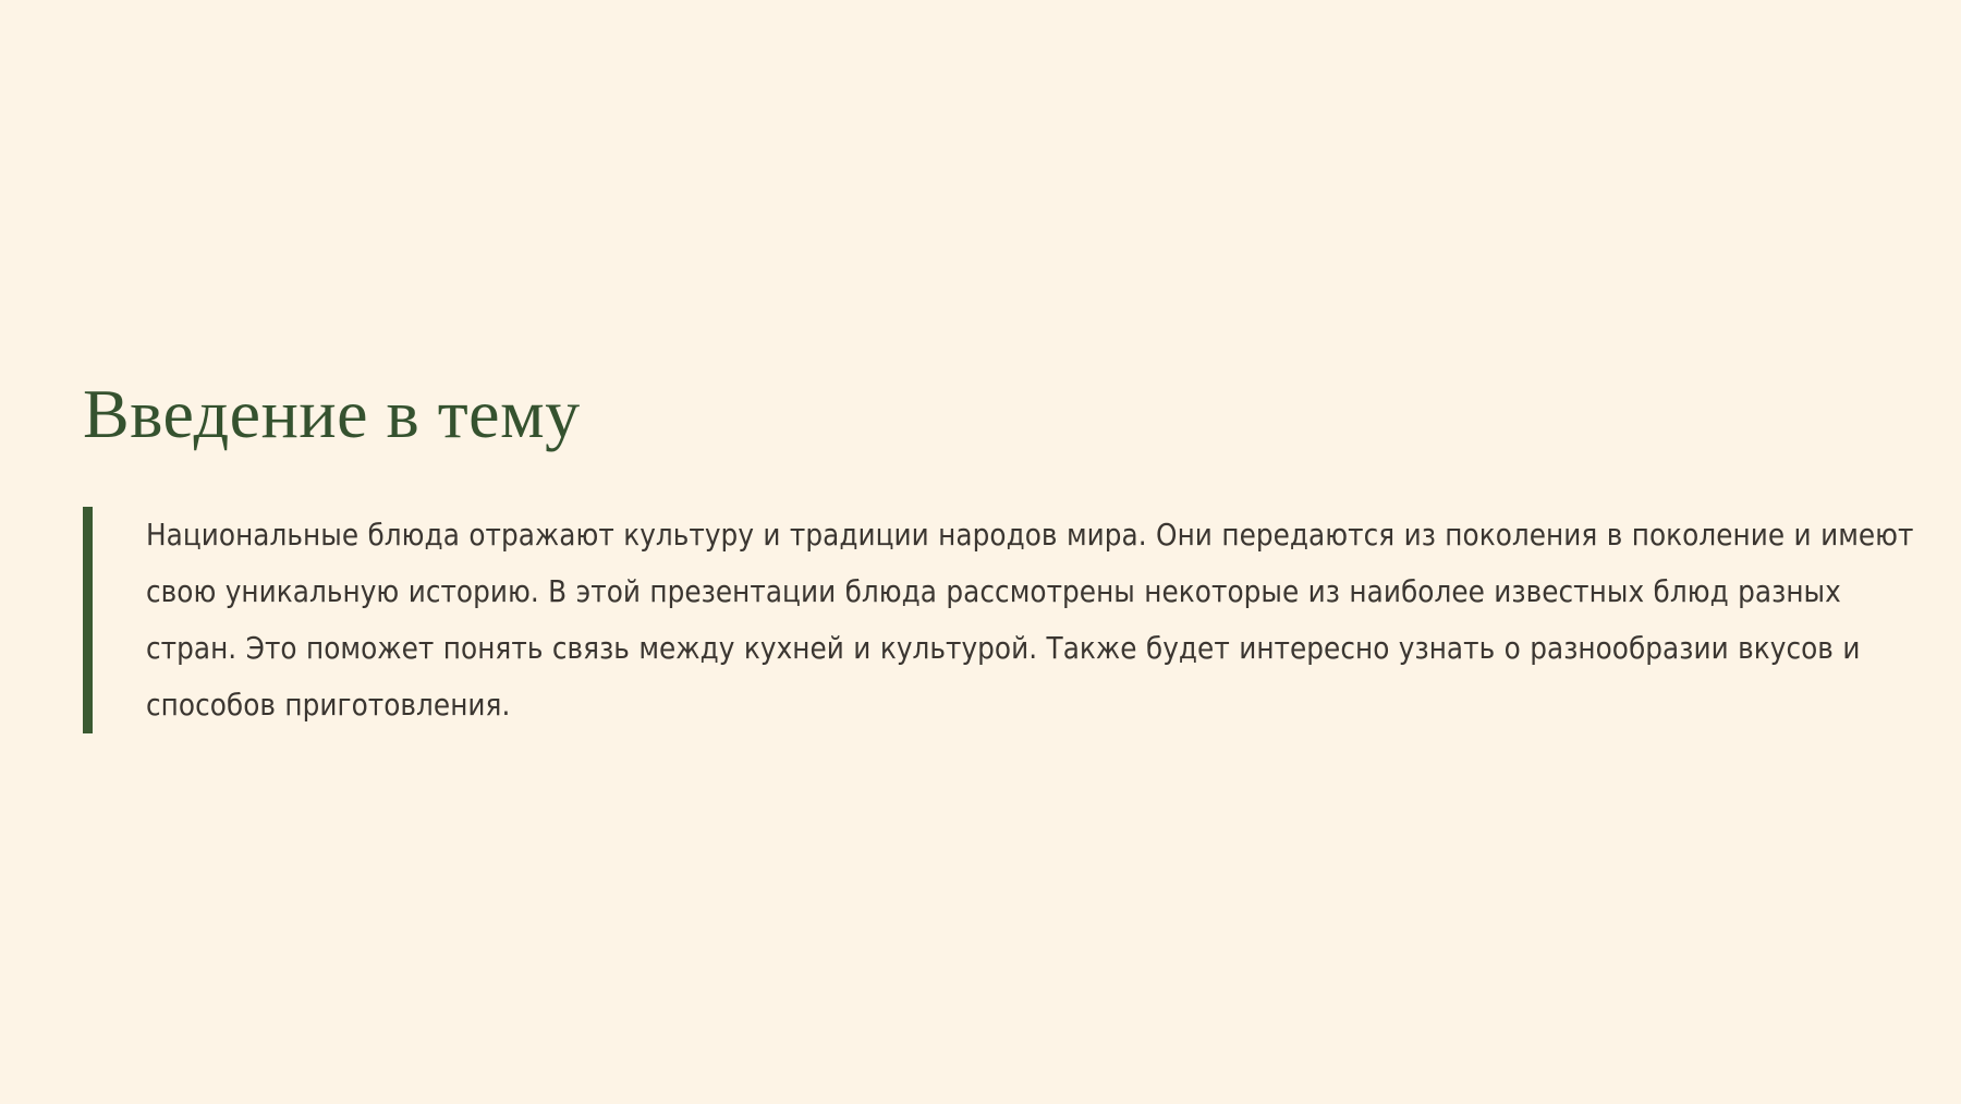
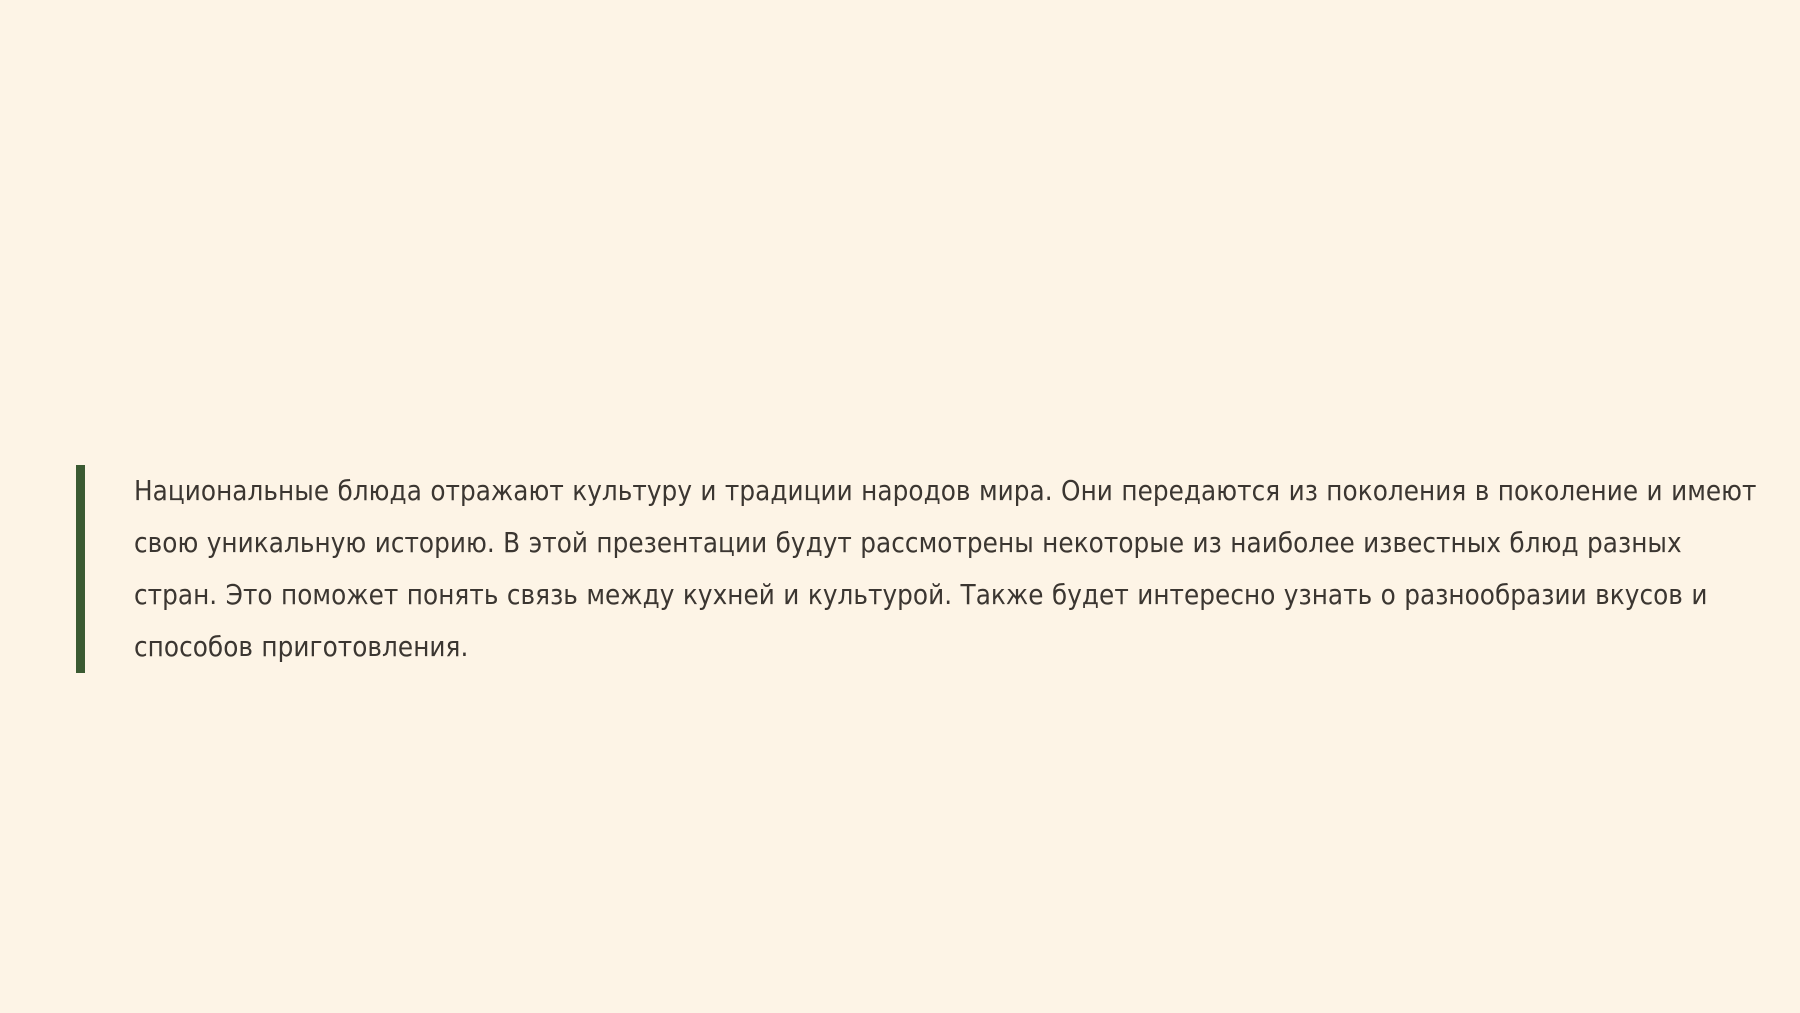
- Введение в тему
- Национальные блюда отражают культуру и традиции народов мира. Они передаются из поколения в поколение и имеют свою уникальную историю. В этой презентации блюда рассмотрены некоторые из наиболее известных блюд разных стран. Это поможет понять связь между кухней и культурой. Также будет интересно узнать о разнообразии вкусов и способов приготовления.
+ Национальные блюда отражают культуру и традиции народов мира. Они передаются из поколения в поколение и имеют свою уникальную историю. В этой презентации будут рассмотрены некоторые из наиболее известных блюд разных стран. Это поможет понять связь между кухней и культурой. Также будет интересно узнать о разнообразии вкусов и способов приготовления.
